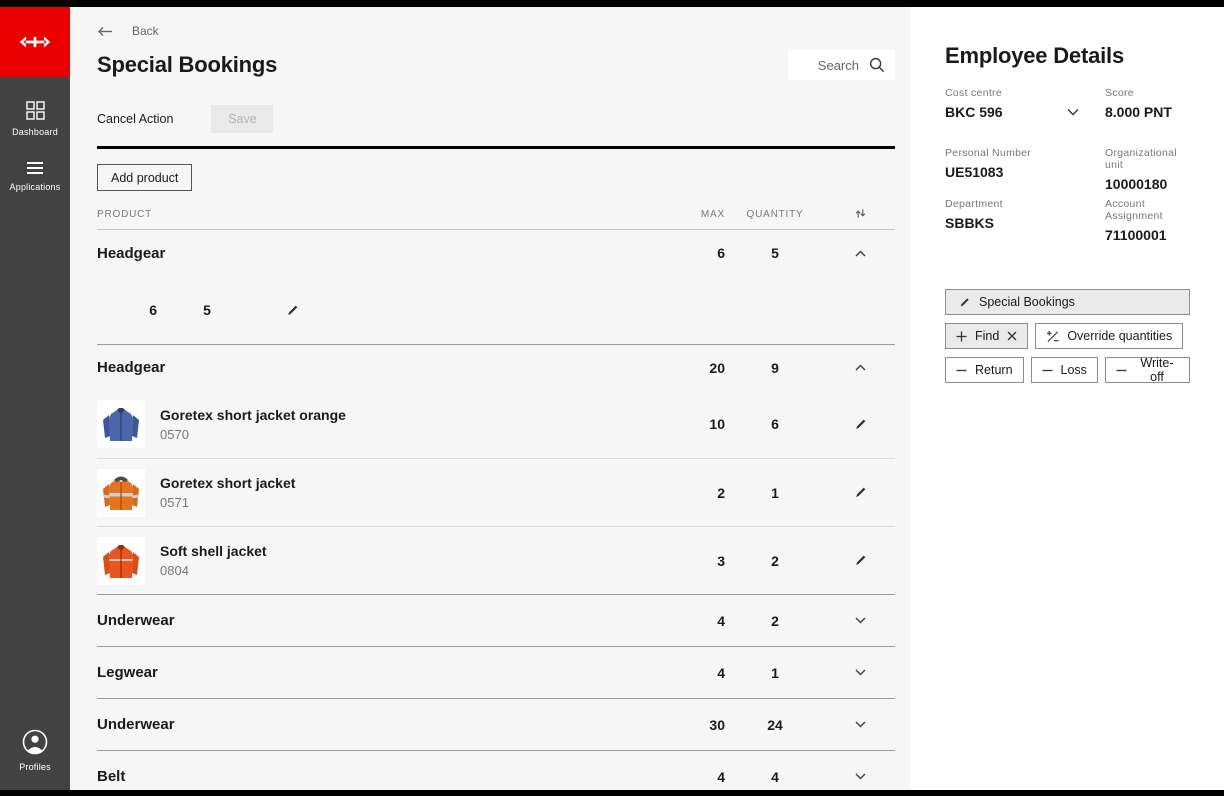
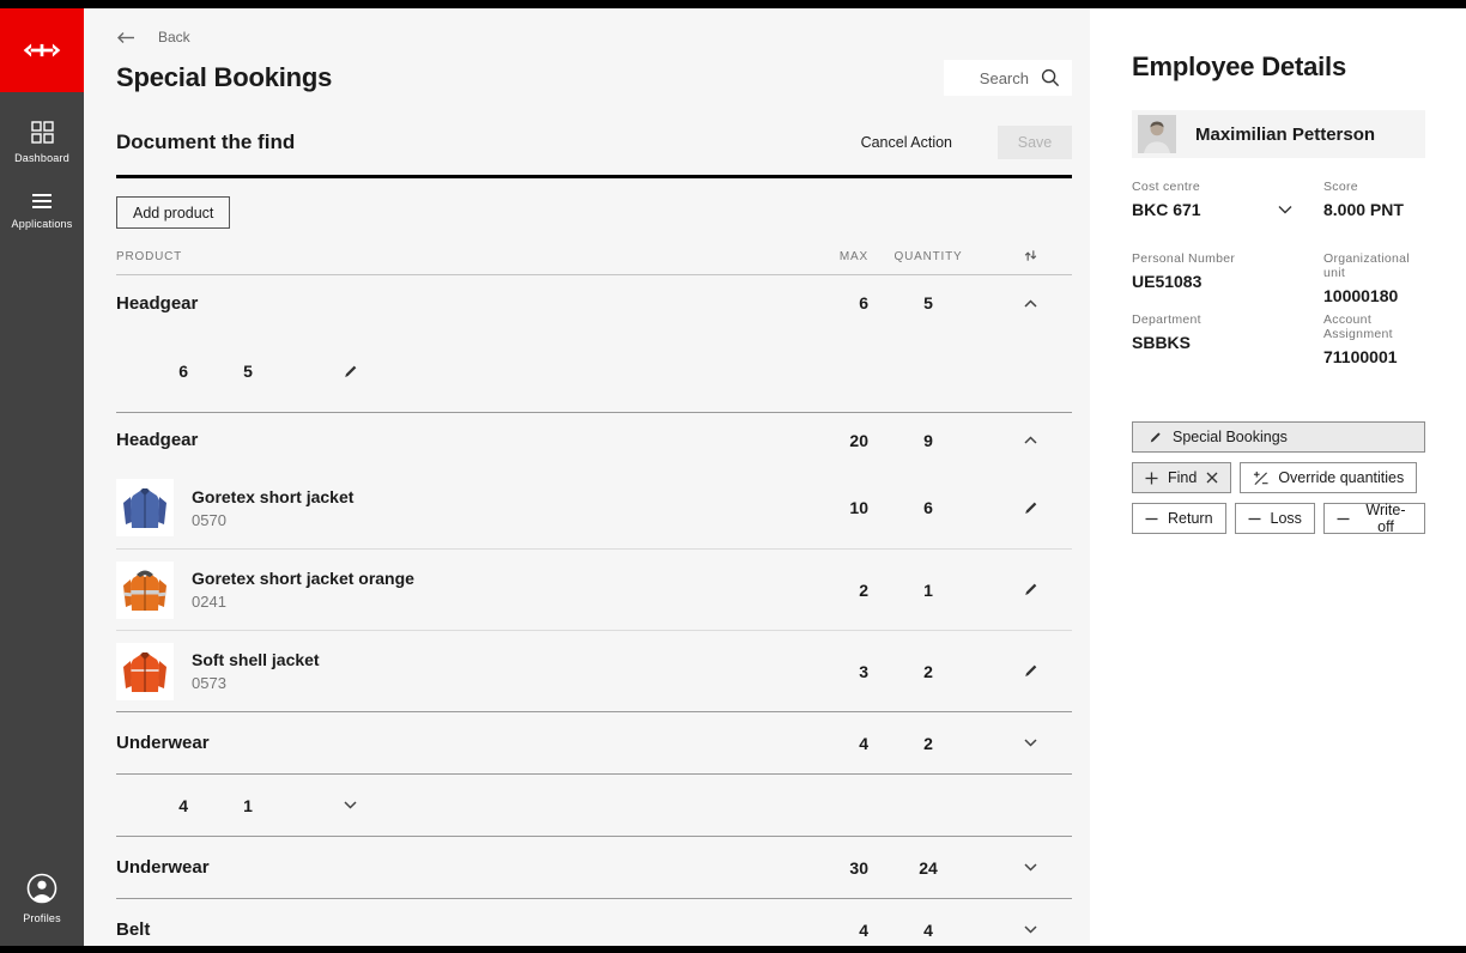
  Dashboard
  Applications
  Profiles
  Back
  Special Bookings
  Search
+ Document the find
  Cancel Action
  Save
  Add product
  PRODUCT
  MAX
  QUANTITY
  Headgear
  6
  5
  6
  5
  Headgear
  20
  9
- Goretex short jacket orange
+ Goretex short jacket
  0570
  10
  6
- Goretex short jacket
+ Goretex short jacket orange
- 0571
+ 0241
  2
  1
  Soft shell jacket
- 0804
+ 0573
  3
  2
  Underwear
  4
  2
- Legwear
  4
  1
  Underwear
  30
  24
  Belt
  4
  4
  Employee Details
+ Maximilian Petterson
  Cost centre
- BKC 596
+ BKC 671
  Score
  8.000 PNT
  Personal Number
  UE51083
  Organizational unit
  10000180
  Department
  SBBKS
  Account Assignment
  71100001
  Special Bookings
  Find
  Override quantities
  Return
  Loss
  Write-off
